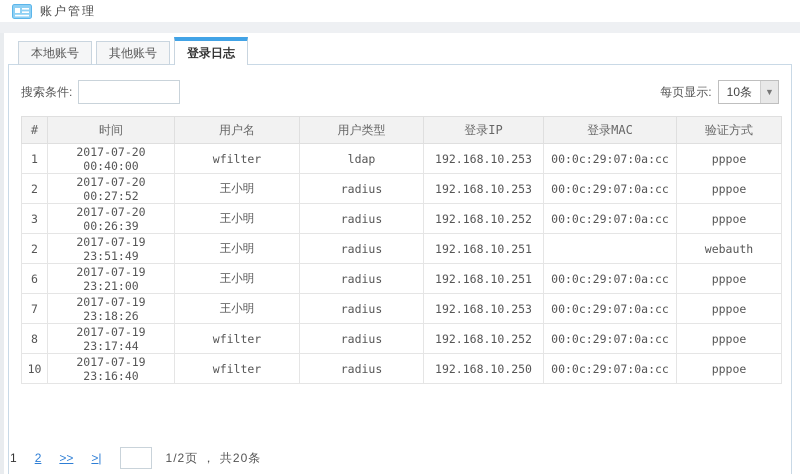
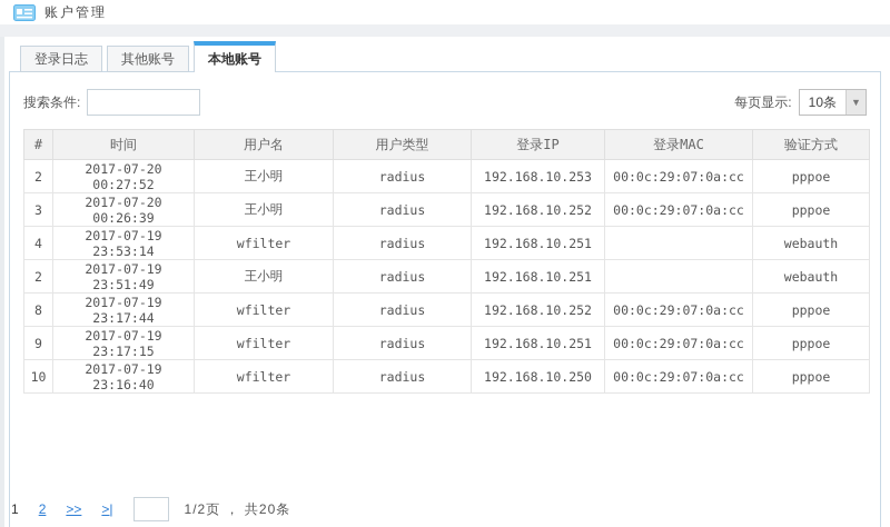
  账户管理
- 本地账号
+ 登录日志
  其他账号
- 登录日志
+ 本地账号
  搜索条件:
  每页显示:
  10条
  ▼
  #	时间	用户名	用户类型	登录IP	登录MAC	验证方式
- 1	2017-07-20 00:40:00	wfilter	ldap	192.168.10.253	00:0c:29:07:0a:cc	pppoe
  2	2017-07-20 00:27:52	王小明	radius	192.168.10.253	00:0c:29:07:0a:cc	pppoe
  3	2017-07-20 00:26:39	王小明	radius	192.168.10.252	00:0c:29:07:0a:cc	pppoe
+ 4	2017-07-19 23:53:14	wfilter	radius	192.168.10.251		webauth
  2	2017-07-19 23:51:49	王小明	radius	192.168.10.251		webauth
- 6	2017-07-19 23:21:00	王小明	radius	192.168.10.251	00:0c:29:07:0a:cc	pppoe
- 7	2017-07-19 23:18:26	王小明	radius	192.168.10.253	00:0c:29:07:0a:cc	pppoe
  8	2017-07-19 23:17:44	wfilter	radius	192.168.10.252	00:0c:29:07:0a:cc	pppoe
+ 9	2017-07-19 23:17:15	wfilter	radius	192.168.10.251	00:0c:29:07:0a:cc	pppoe
  10	2017-07-19 23:16:40	wfilter	radius	192.168.10.250	00:0c:29:07:0a:cc	pppoe
  1
  2
  >>
  >|
  1/2页 ， 共20条
